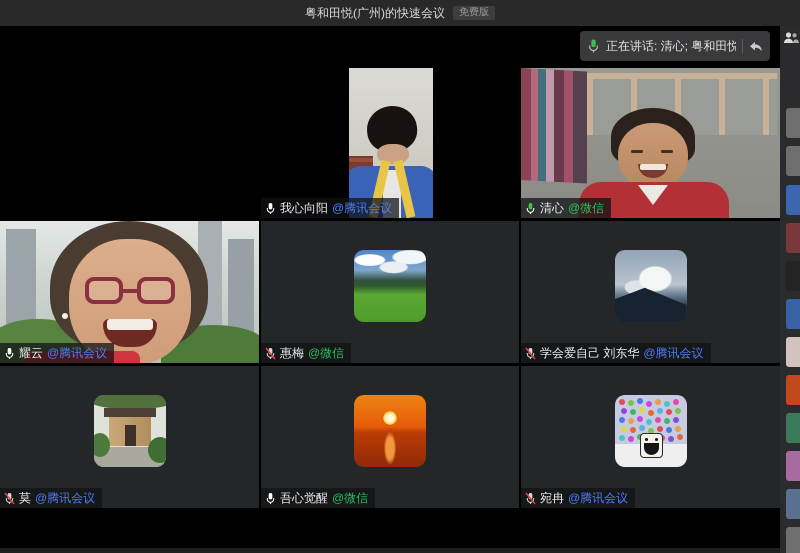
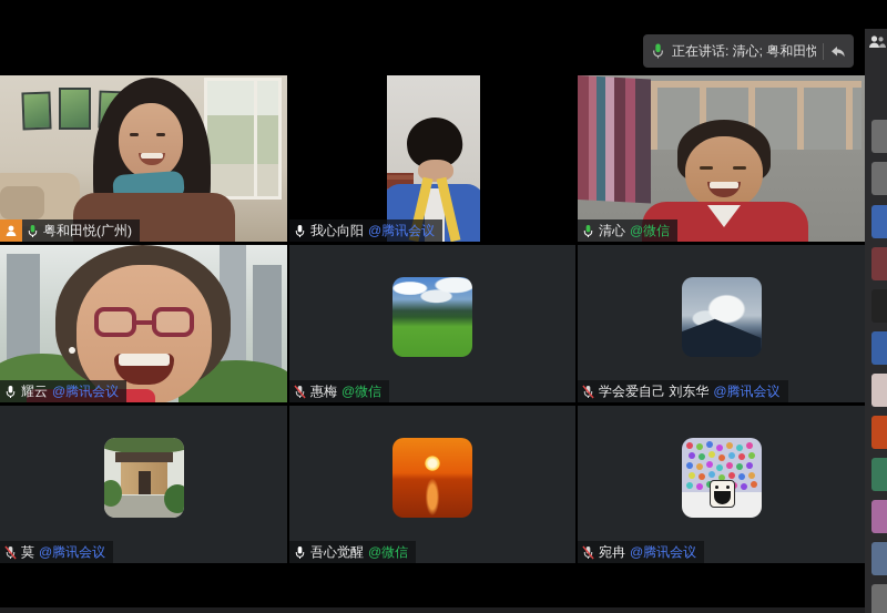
- 粤和田悦(广州)的快速会议
- 免费版
  正在讲话: 清心; 粤和田悦
+ 粤和田悦(广州)
  我心向阳
  @腾讯会议
  清心
  @微信
  耀云
  @腾讯会议
  惠梅
  @微信
  学会爱自己 刘东华
  @腾讯会议
  莫
  @腾讯会议
  吾心觉醒
  @微信
  宛冉
  @腾讯会议
